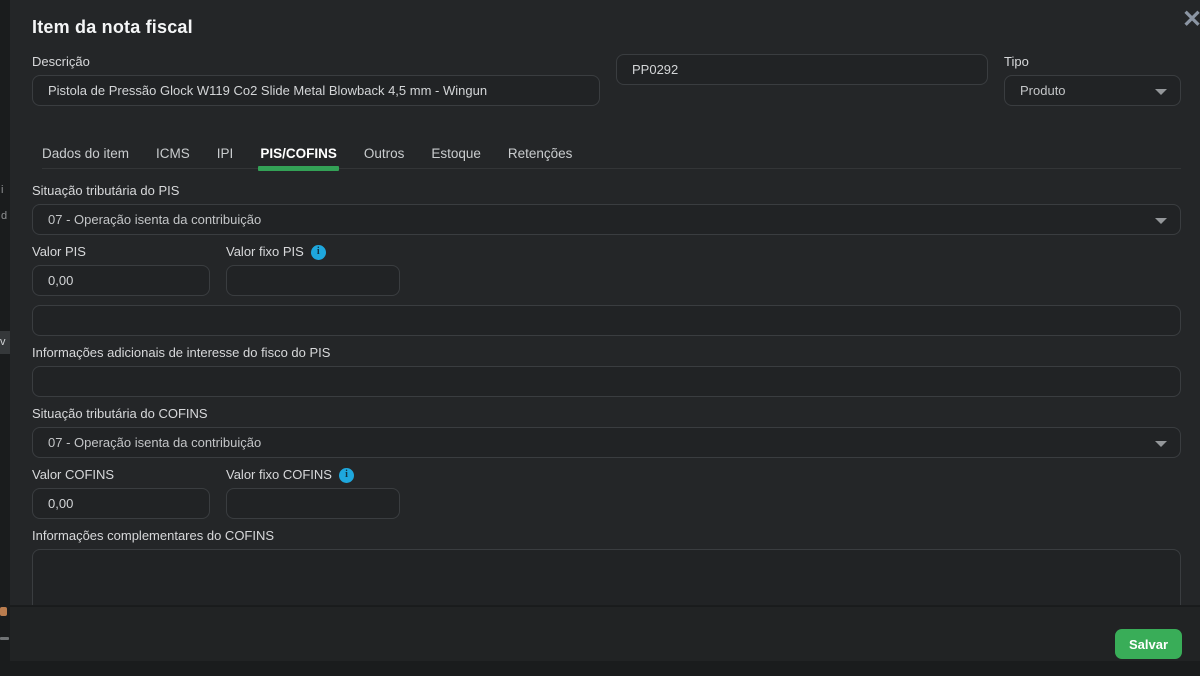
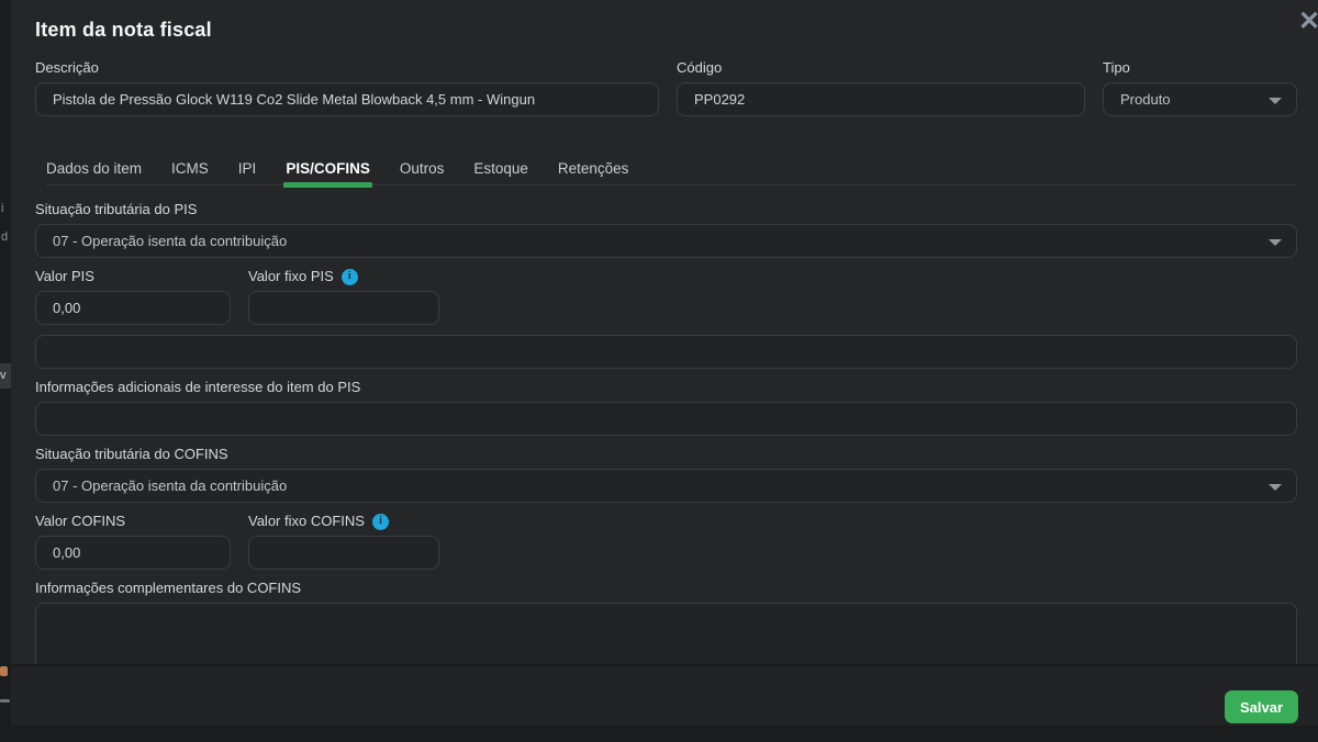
  i
  d
  v
  ✕
  Item da nota fiscal
  Descrição
  Pistola de Pressão Glock W119 Co2 Slide Metal Blowback 4,5 mm - Wingun
+ Código
  PP0292
  Tipo
  Produto
  Dados do item
  ICMS
  IPI
  PIS/COFINS
  Outros
  Estoque
  Retenções
  Situação tributária do PIS
  07 - Operação isenta da contribuição
  Valor PIS
  0,00
  Valor fixo PIS
  i
- Informações adicionais de interesse do fisco do PIS
+ Informações adicionais de interesse do item do PIS
  Situação tributária do COFINS
  07 - Operação isenta da contribuição
  Valor COFINS
  0,00
  Valor fixo COFINS
  i
  Informações complementares do COFINS
  Salvar
